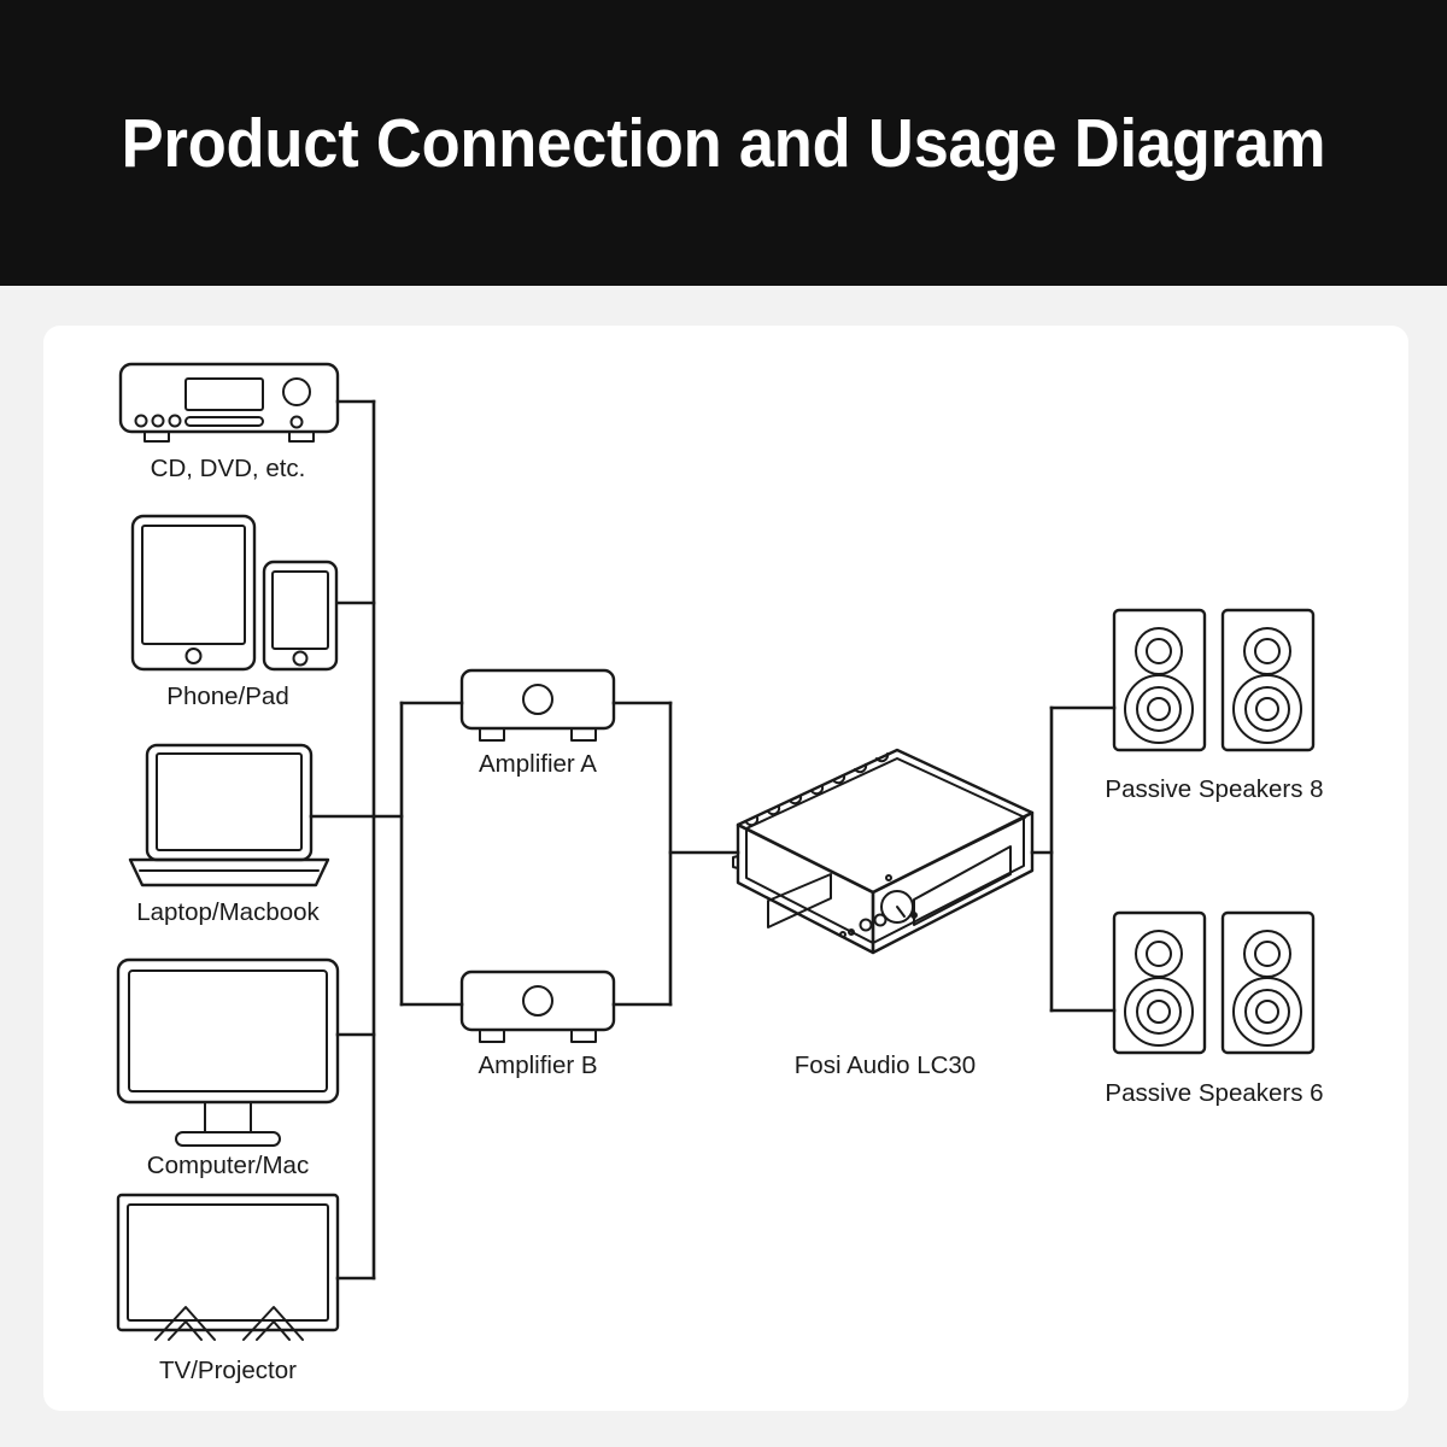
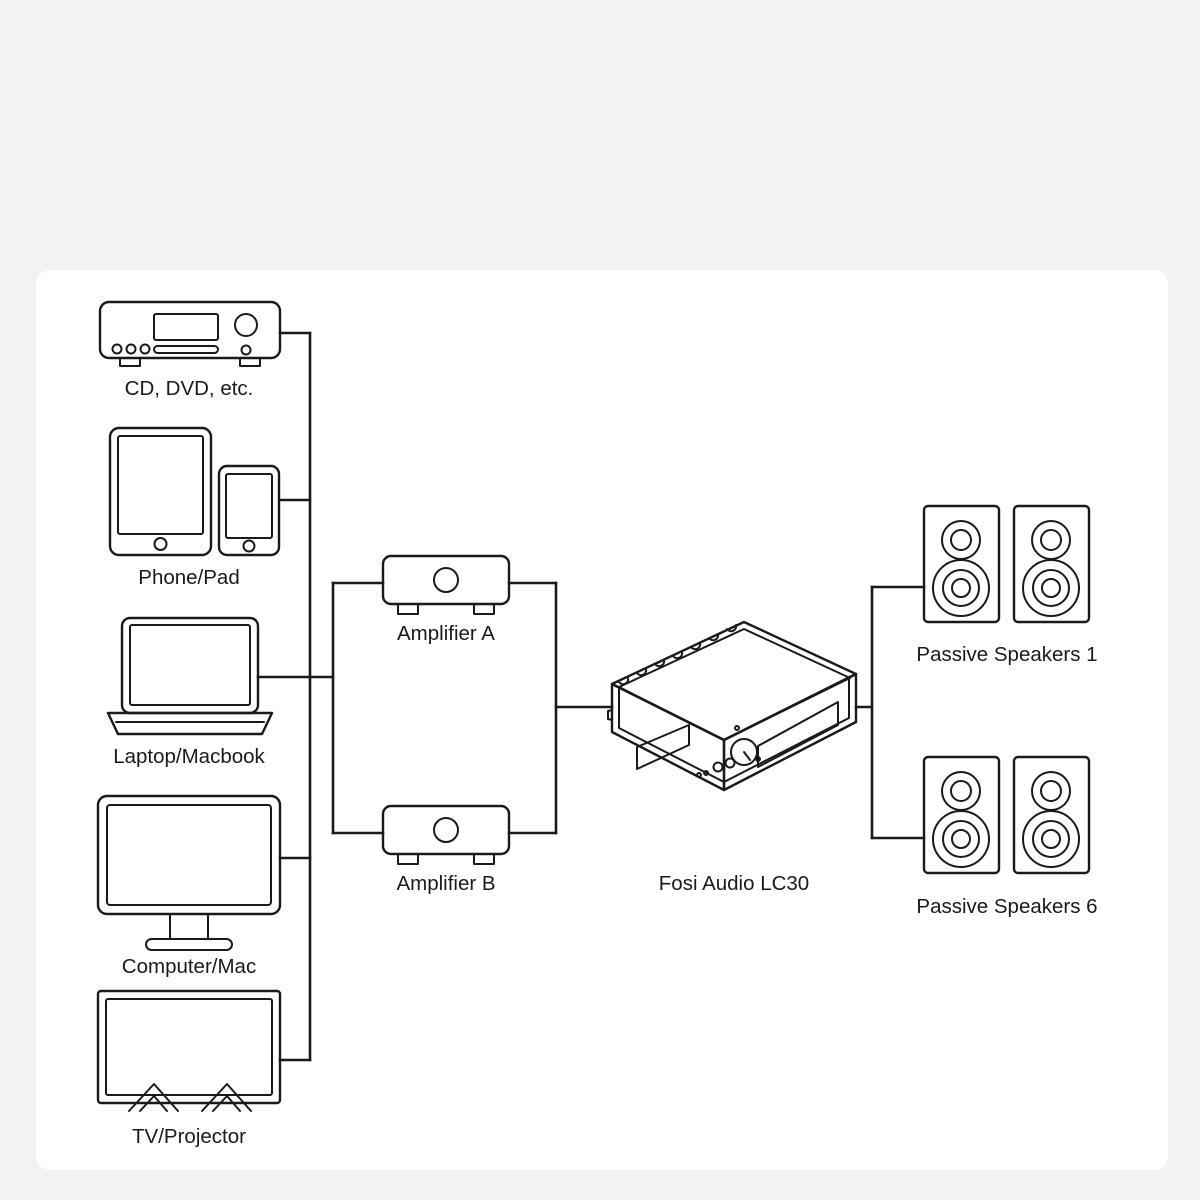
- Product Connection and Usage Diagram
  CD, DVD, etc.
  Phone/Pad
  Laptop/Macbook
  Computer/Mac
  TV/Projector
  Amplifier A
  Amplifier B
  Fosi Audio LC30
- Passive Speakers 8
+ Passive Speakers 1
  Passive Speakers 6
